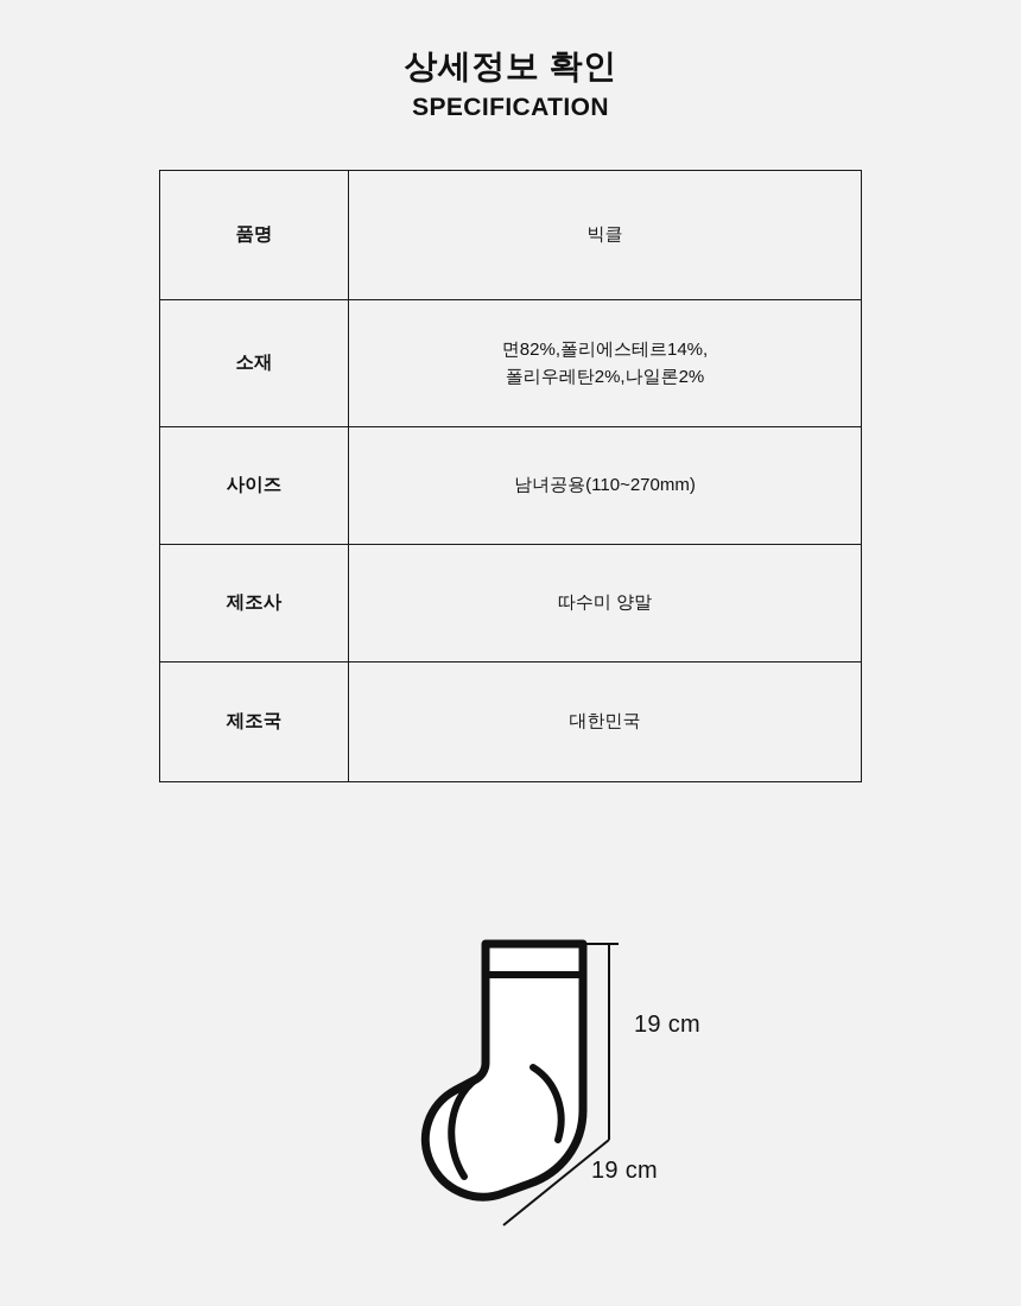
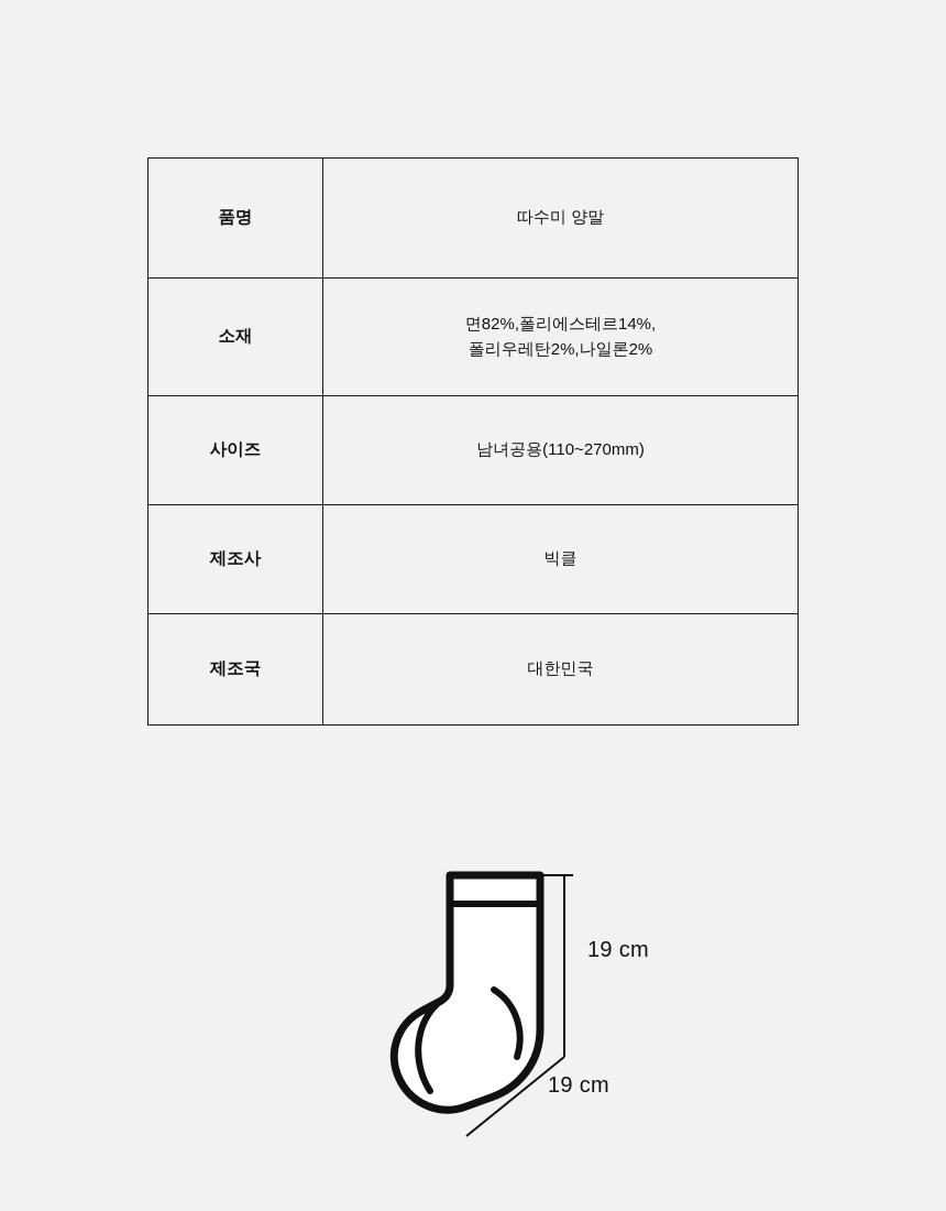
- 상세정보 확인
- SPECIFICATION
- 품명	빅클
+ 품명	따수미 양말
  소재	면82%,폴리에스테르14%, 폴리우레탄2%,나일론2%
  사이즈	남녀공용(110~270mm)
- 제조사	따수미 양말
+ 제조사	빅클
  제조국	대한민국
  19 cm
  19 cm
